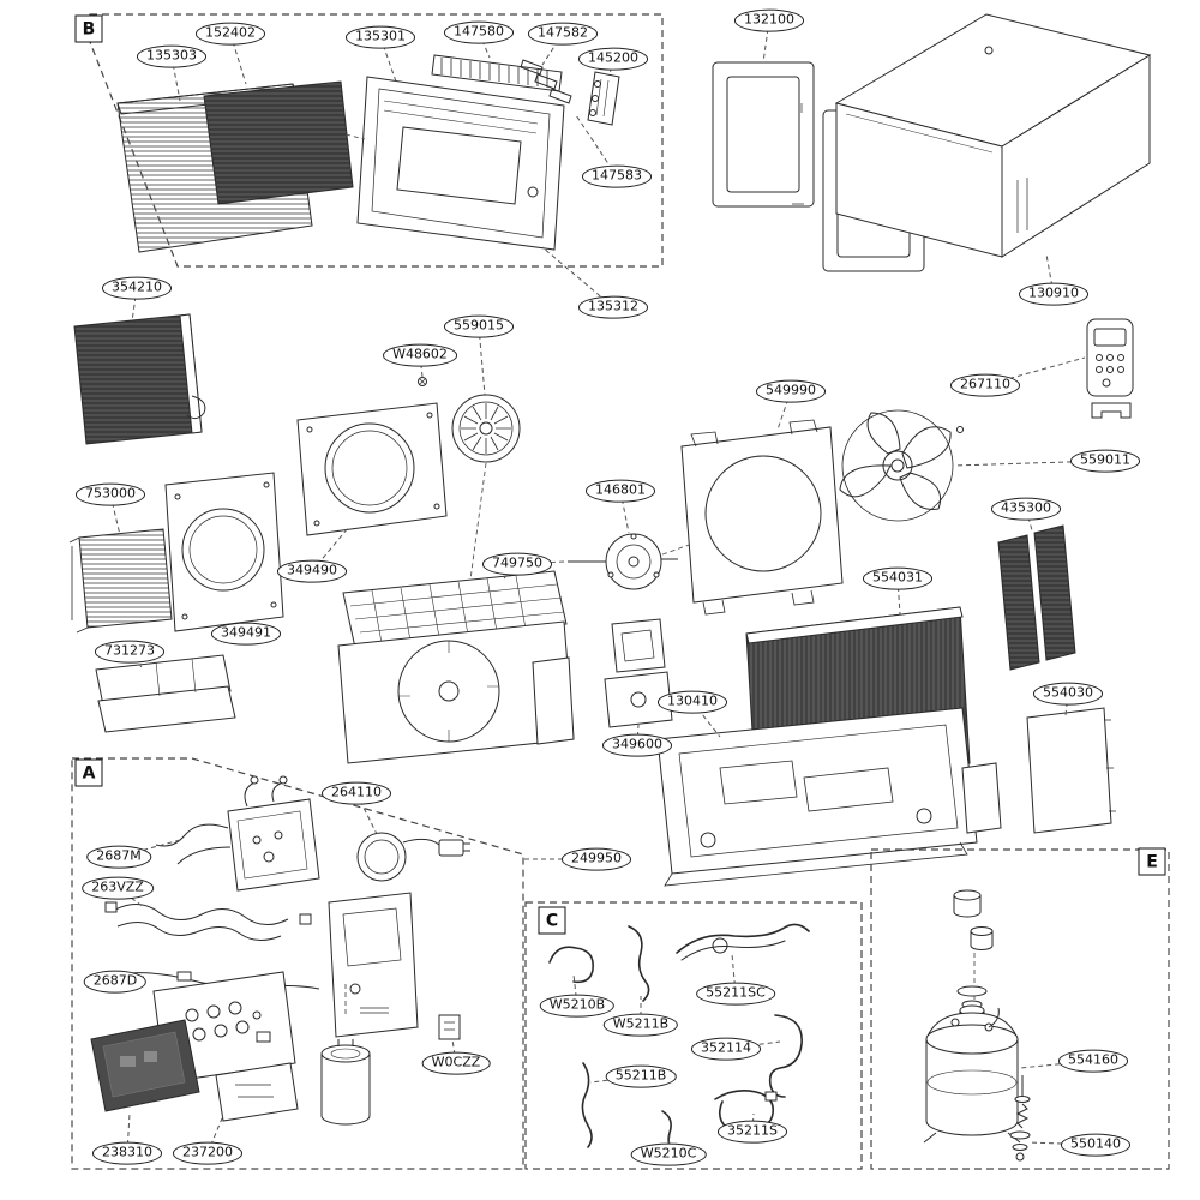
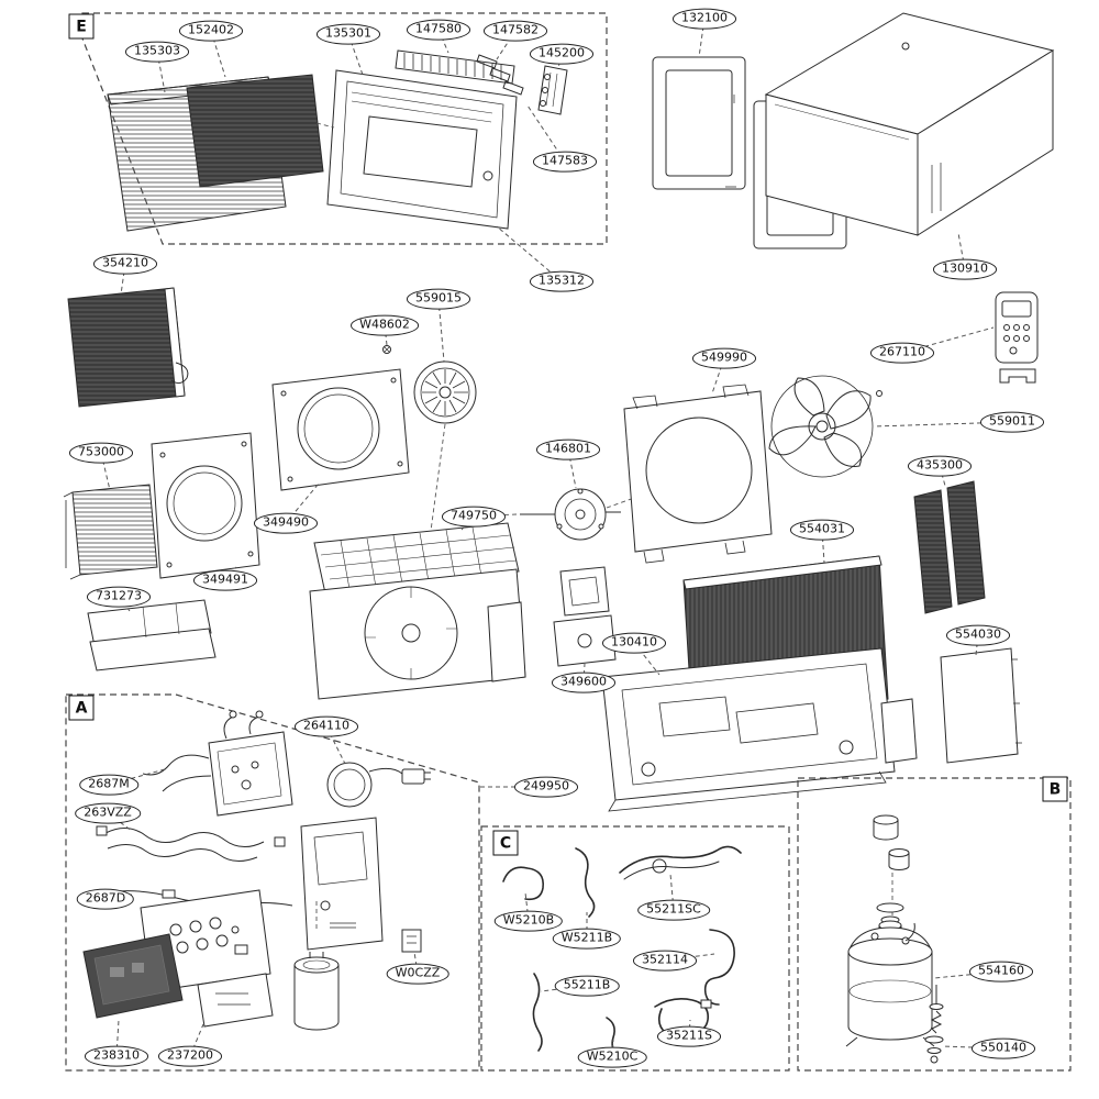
  152402
  135303
  135301
  147580
  147582
  145200
  147583
  354210
  135312
  132100
  130910
  W48602
  559015
  267110
  549990
  559011
  753000
  146801
  435300
  349490
  749750
  554031
  349491
  731273
  130410
  554030
  349600
  264110
  2687M
  249950
  263VZZ
  2687D
  W0CZZ
  238310
  237200
  W5210B
  55211SC
  W5211B
  352114
  55211B
  35211S
  W5210C
  554160
  550140
- B
+ E
  A
  C
- E
+ B
